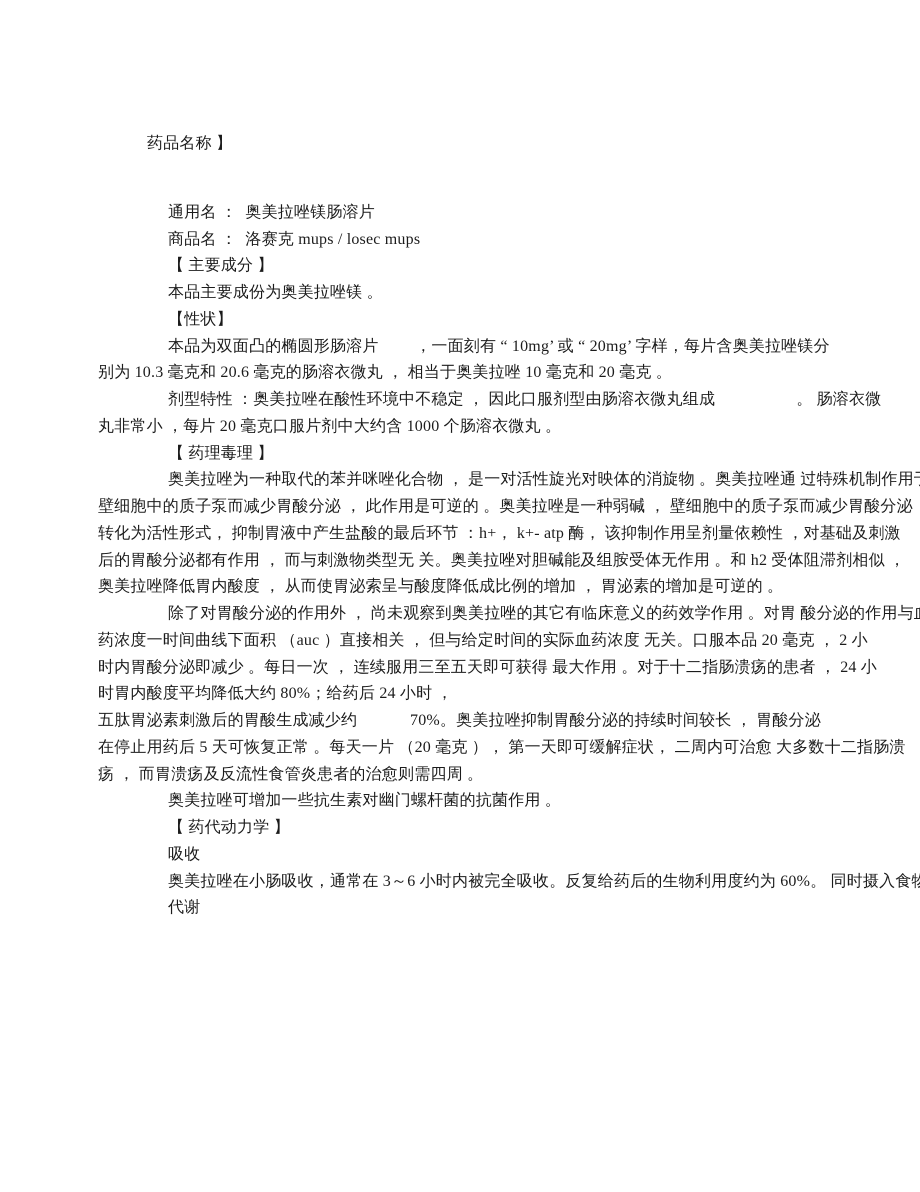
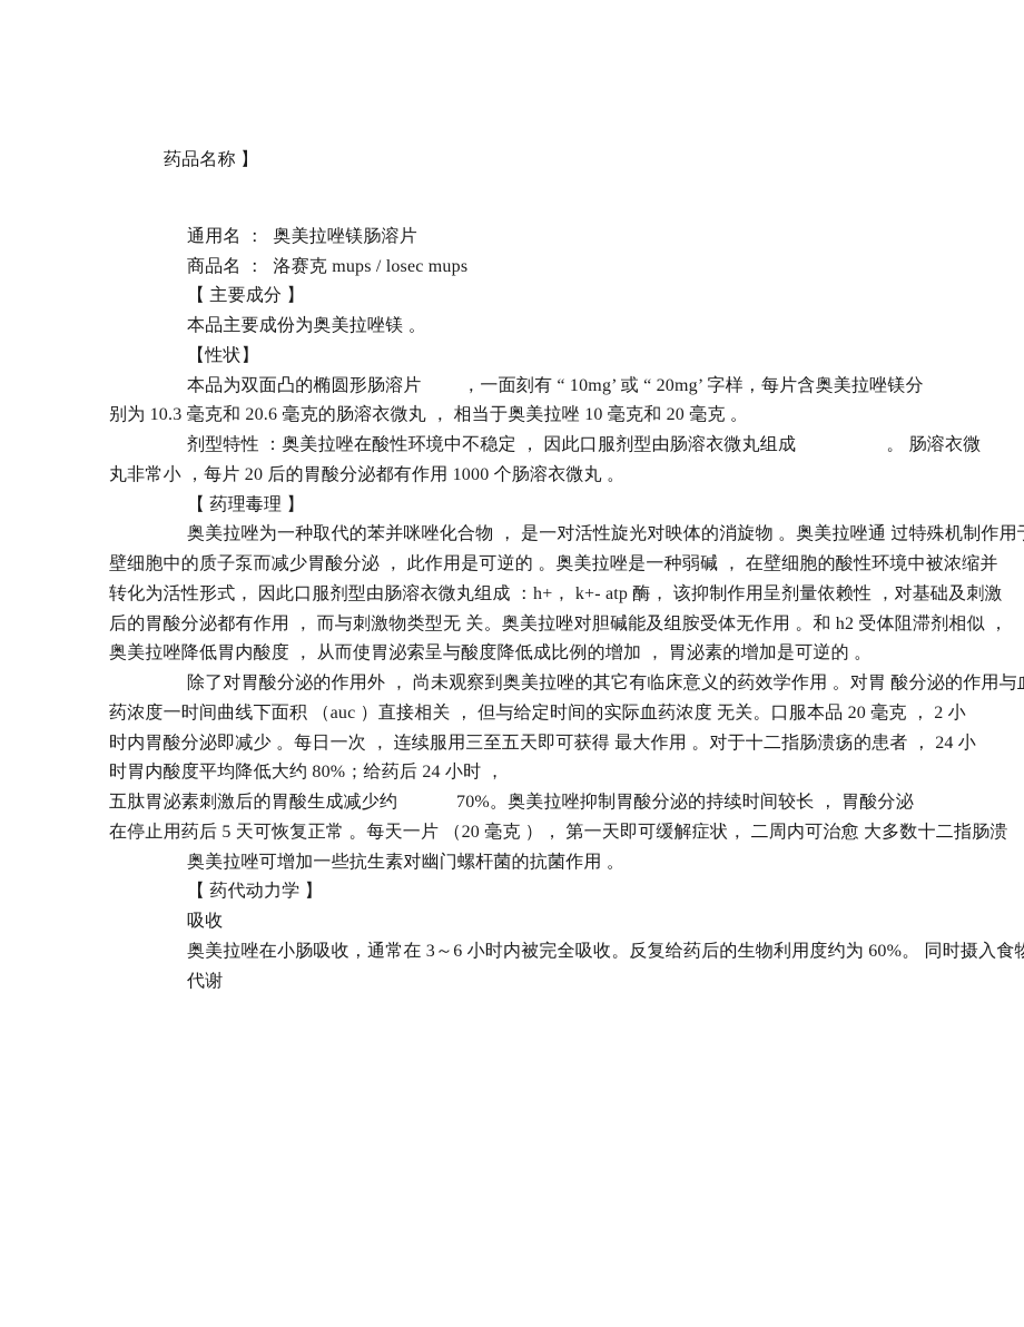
  药品名称 】
  通用名 ： 奥美拉唑镁肠溶片
  商品名 ： 洛赛克 mups / losec mups
  【 主要成分 】
  本品主要成份为奥美拉唑镁 。
  【性状】
  本品为双面凸的椭圆形肠溶片 ，一面刻有 “ 10mg’ 或 “ 20mg’ 字样，每片含奥美拉唑镁分
  别为 10.3 毫克和 20.6 毫克的肠溶衣微丸 ， 相当于奥美拉唑 10 毫克和 20 毫克 。
  剂型特性 ：奥美拉唑在酸性环境中不稳定 ， 因此口服剂型由肠溶衣微丸组成 。 肠溶衣微
- 丸非常小 ，每片 20 毫克口服片剂中大约含 1000 个肠溶衣微丸 。
+ 丸非常小 ，每片 20 后的胃酸分泌都有作用 1000 个肠溶衣微丸 。
  【 药理毒理 】
  奥美拉唑为一种取代的苯并咪唑化合物 ， 是一对活性旋光对映体的消旋物 。奥美拉唑通 过特殊机制作用
- 壁细胞中的质子泵而减少胃酸分泌 ， 此作用是可逆的 。奥美拉唑是一种弱碱 ， 壁细胞中的质子泵而减少胃酸分泌
+ 壁细胞中的质子泵而减少胃酸分泌 ， 此作用是可逆的 。奥美拉唑是一种弱碱 ， 在壁细胞的酸性环境中被浓缩并
- 转化为活性形式， 抑制胃液中产生盐酸的最后环节 ：h+， k+- atp 酶， 该抑制作用呈剂量依赖性 ，对基础及刺激
+ 转化为活性形式， 因此口服剂型由肠溶衣微丸组成 ：h+， k+- atp 酶， 该抑制作用呈剂量依赖性 ，对基础及刺激
  后的胃酸分泌都有作用 ， 而与刺激物类型无 关。奥美拉唑对胆碱能及组胺受体无作用 。和 h2 受体阻滞剂相似 ，
  奥美拉唑降低胃内酸度 ， 从而使胃泌索呈与酸度降低成比例的增加 ， 胃泌素的增加是可逆的 。
  除了对胃酸分泌的作用外 ， 尚未观察到奥美拉唑的其它有临床意义的药效学作用 。对胃 酸分泌的作用与
  药浓度一时间曲线下面积 （auc ）直接相关 ， 但与给定时间的实际血药浓度 无关。口服本品 20 毫克 ， 2 小
  时内胃酸分泌即减少 。每日一次 ， 连续服用三至五天即可获得 最大作用 。对于十二指肠溃疡的患者 ， 24 小
  时胃内酸度平均降低大约 80%；给药后 24 小时 ，
  五肽胃泌素刺激后的胃酸生成减少约 70%。奥美拉唑抑制胃酸分泌的持续时间较长 ， 胃酸分泌
  在停止用药后 5 天可恢复正常 。每天一片 （20 毫克 ）， 第一天即可缓解症状， 二周内可治愈 大多数十二指肠溃
- 疡 ， 而胃溃疡及反流性食管炎患者的治愈则需四周 。
  奥美拉唑可增加一些抗生素对幽门螺杆菌的抗菌作用 。
  【 药代动力学 】
  吸收
  奥美拉唑在小肠吸收，通常在 3～6 小时内被完全吸收。反复给药后的生物利用度约为 60%。 同时摄入食
  代谢
